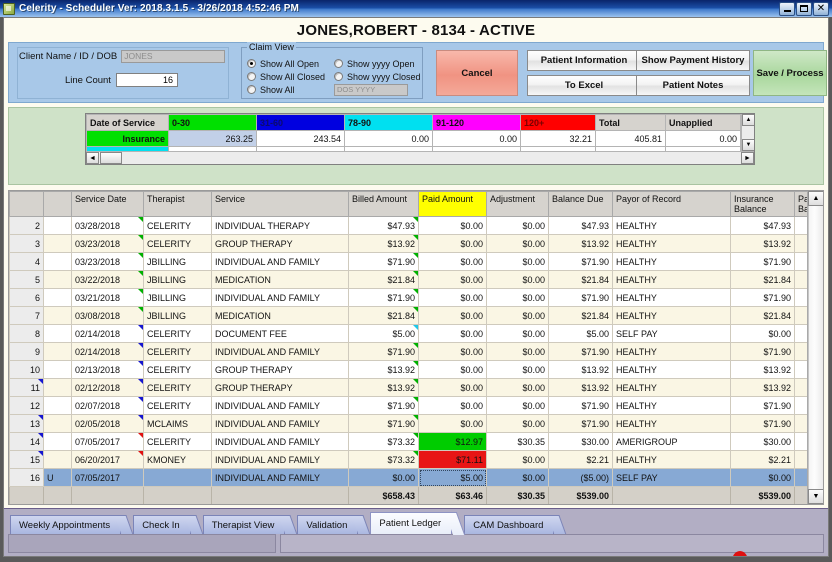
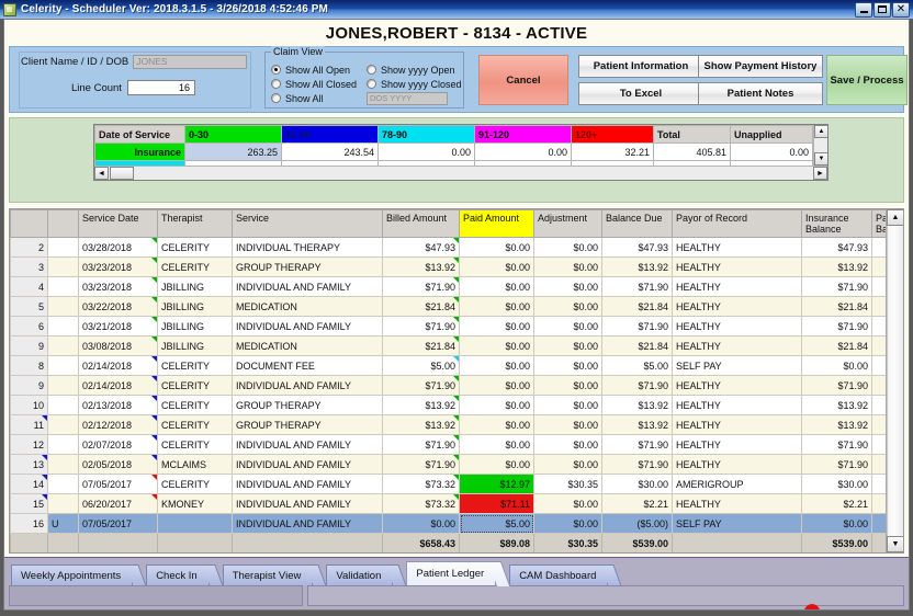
  Celerity - Scheduler Ver: 2018.3.1.5 - 3/26/2018 4:52:46 PM
  ✕
  JONES,ROBERT - 8134 - ACTIVE
  Client Name / ID / DOB
  JONES
  Line Count
  16
  Claim View
  Show All Open
  Show All Closed
  Show All
  Show yyyy Open
  Show yyyy Closed
  DOS YYYY
  Cancel
  Patient Information
  To Excel
  Show Payment History
  Patient Notes
  Save / Process
  Date of Service	0-30	31-60	78-90	91-120	120+	Total	Unapplied
  Insurance	263.25	243.54	0.00	0.00	32.21	405.81	0.00
  		Service Date	Therapist	Service	Billed Amount	Paid Amount	Adjustment	Balance Due	Payor of Record	Insurance Balance	P B
  2		03/28/2018	CELERITY	INDIVIDUAL THERAPY	$47.93	$0.00	$0.00	$47.93	HEALTHY	$47.93
  3		03/23/2018	CELERITY	GROUP THERAPY	$13.92	$0.00	$0.00	$13.92	HEALTHY	$13.92
  4		03/23/2018	JBILLING	INDIVIDUAL AND FAMILY	$71.90	$0.00	$0.00	$71.90	HEALTHY	$71.90
  5		03/22/2018	JBILLING	MEDICATION	$21.84	$0.00	$0.00	$21.84	HEALTHY	$21.84
  6		03/21/2018	JBILLING	INDIVIDUAL AND FAMILY	$71.90	$0.00	$0.00	$71.90	HEALTHY	$71.90
- 7		03/08/2018	JBILLING	MEDICATION	$21.84	$0.00	$0.00	$21.84	HEALTHY	$21.84
+ 9		03/08/2018	JBILLING	MEDICATION	$21.84	$0.00	$0.00	$21.84	HEALTHY	$21.84
  8		02/14/2018	CELERITY	DOCUMENT FEE	$5.00	$0.00	$0.00	$5.00	SELF PAY	$0.00
  9		02/14/2018	CELERITY	INDIVIDUAL AND FAMILY	$71.90	$0.00	$0.00	$71.90	HEALTHY	$71.90
  10		02/13/2018	CELERITY	GROUP THERAPY	$13.92	$0.00	$0.00	$13.92	HEALTHY	$13.92
  11		02/12/2018	CELERITY	GROUP THERAPY	$13.92	$0.00	$0.00	$13.92	HEALTHY	$13.92
  12		02/07/2018	CELERITY	INDIVIDUAL AND FAMILY	$71.90	$0.00	$0.00	$71.90	HEALTHY	$71.90
  13		02/05/2018	MCLAIMS	INDIVIDUAL AND FAMILY	$71.90	$0.00	$0.00	$71.90	HEALTHY	$71.90
  14		07/05/2017	CELERITY	INDIVIDUAL AND FAMILY	$73.32	$12.97	$30.35	$30.00	AMERIGROUP	$30.00
  15		06/20/2017	KMONEY	INDIVIDUAL AND FAMILY	$73.32	$71.11	$0.00	$2.21	HEALTHY	$2.21
  16	U	07/05/2017		INDIVIDUAL AND FAMILY	$0.00	$5.00	$0.00	($5.00)	SELF PAY	$0.00
- 					$658.43	$63.46	$30.35	$539.00		$539.00
+ 					$658.43	$89.08	$30.35	$539.00		$539.00
  Weekly Appointments
  Check In
  Therapist View
  Validation
  Patient Ledger
  CAM Dashboard
